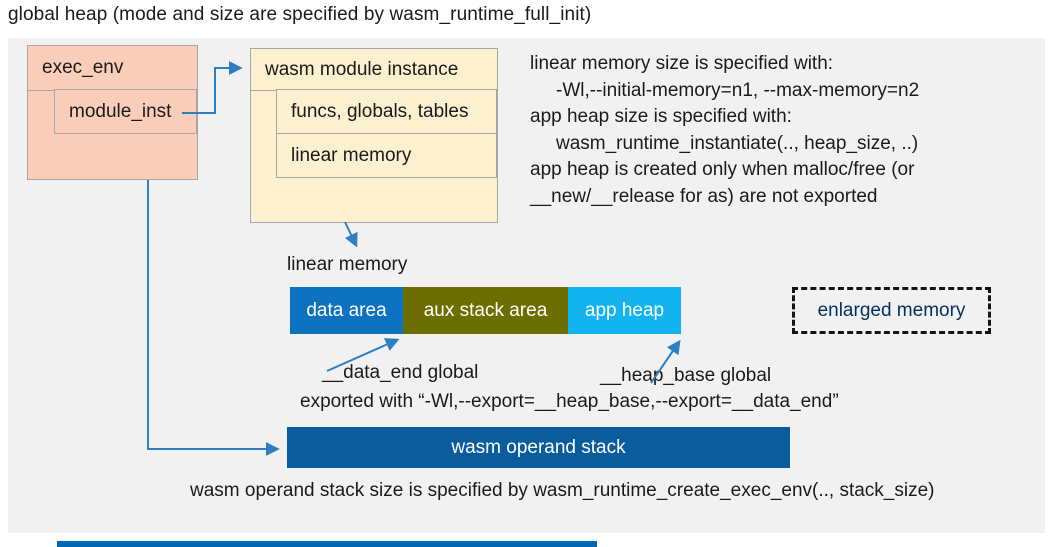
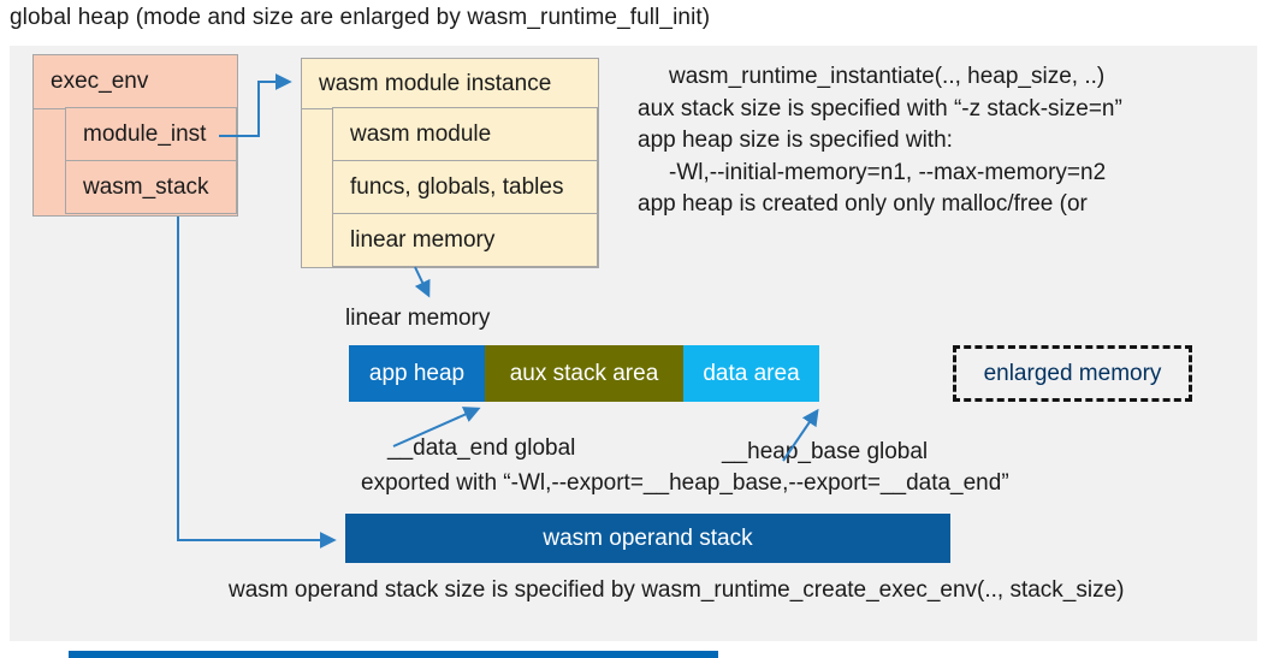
- global heap (mode and size are specified by wasm_runtime_full_init)
+ global heap (mode and size are enlarged by wasm_runtime_full_init)
  exec_env
  module_inst
+ wasm_stack
  wasm module instance
+ wasm module
  funcs, globals, tables
  linear memory
- linear memory size is specified with:
- -Wl,--initial-memory=n1, --max-memory=n2
+ wasm_runtime_instantiate(.., heap_size, ..)
+ aux stack size is specified with “-z stack-size=n”
  app heap size is specified with:
- wasm_runtime_instantiate(.., heap_size, ..)
+ -Wl,--initial-memory=n1, --max-memory=n2
- app heap is created only when malloc/free (or
+ app heap is created only only malloc/free (or
- __new/__release for as) are not exported
  linear memory
- data area
+ app heap
  aux stack area
- app heap
+ data area
  enlarged memory
  __data_end global
  __heap_base global
  exported with “-Wl,--export=__heap_base,--export=__data_end”
  wasm operand stack
  wasm operand stack size is specified by wasm_runtime_create_exec_env(.., stack_size)
